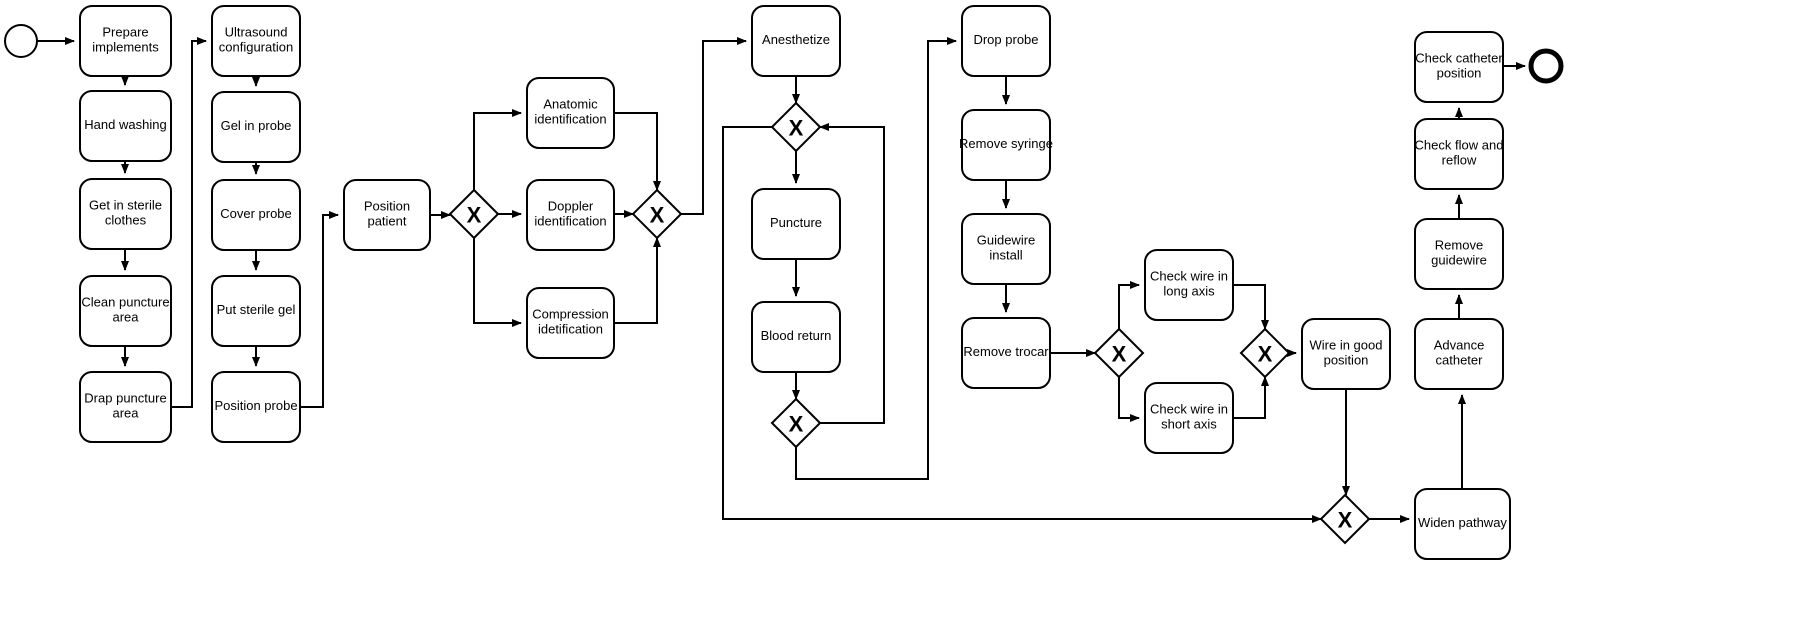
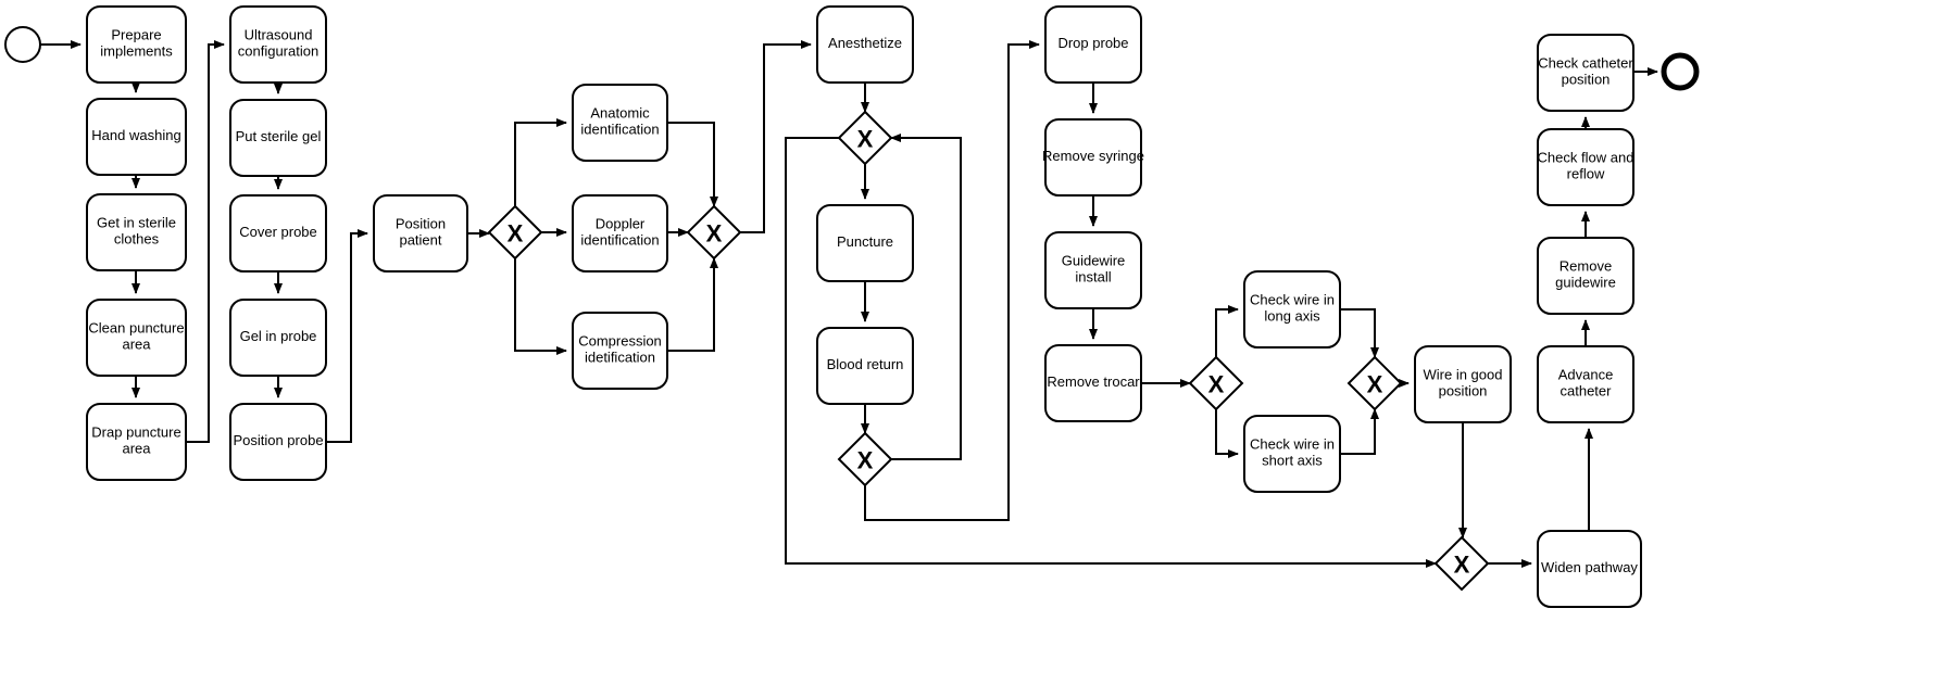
  Prepare implements
  Hand washing
  Get in sterile clothes
  Clean puncture area
  Drap puncture area
  Ultrasound configuration
- Gel in probe
+ Put sterile gel
  Cover probe
- Put sterile gel
+ Gel in probe
  Position probe
  Position patient
  Anatomic identification
  Doppler identification
  Compression idetification
  Anesthetize
  Puncture
  Blood return
  Drop probe
  Remove syringe
  Guidewire install
  Remove trocar
  Check wire in long axis
  Check wire in short axis
  Wire in good position
  Widen pathway
  Advance catheter
  Remove guidewire
  Check flow and reflow
  Check catheter position
  X
  X
  X
  X
  X
  X
  X
